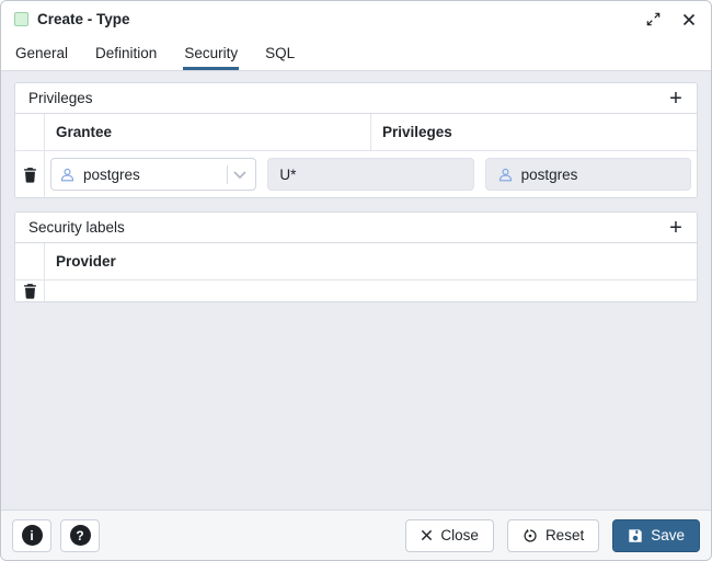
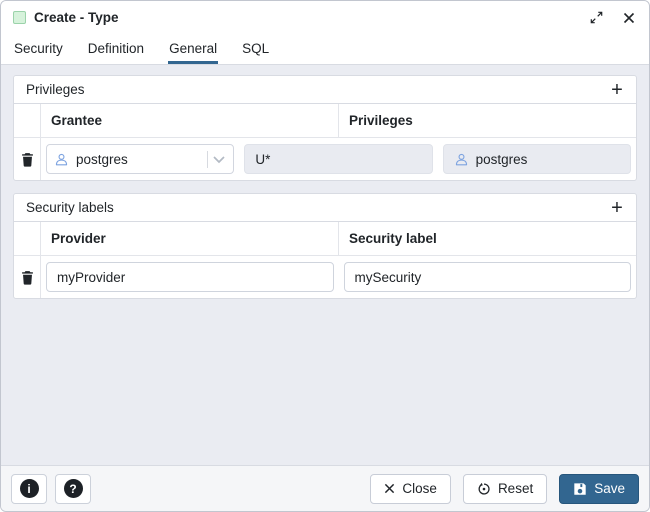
  Create - Type
- General
+ Security
  Definition
- Security
+ General
  SQL
  Privileges
  +
  Grantee
  Privileges
  postgres
  U*
  postgres
  Security labels
  +
  Provider
+ Security label
+ myProvider
+ mySecurity
  i
  ?
  Close
  Reset
  Save
